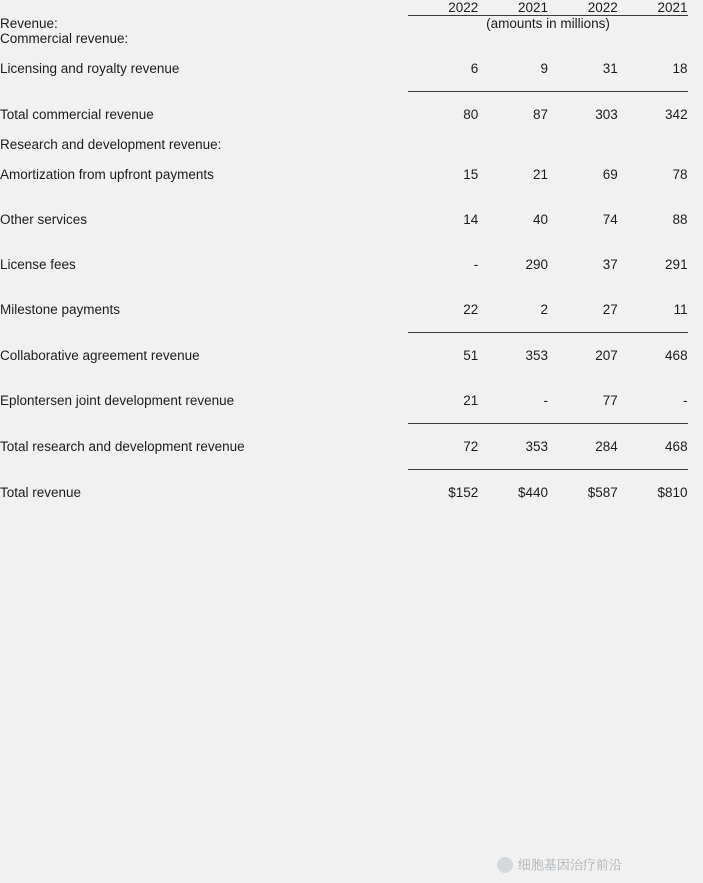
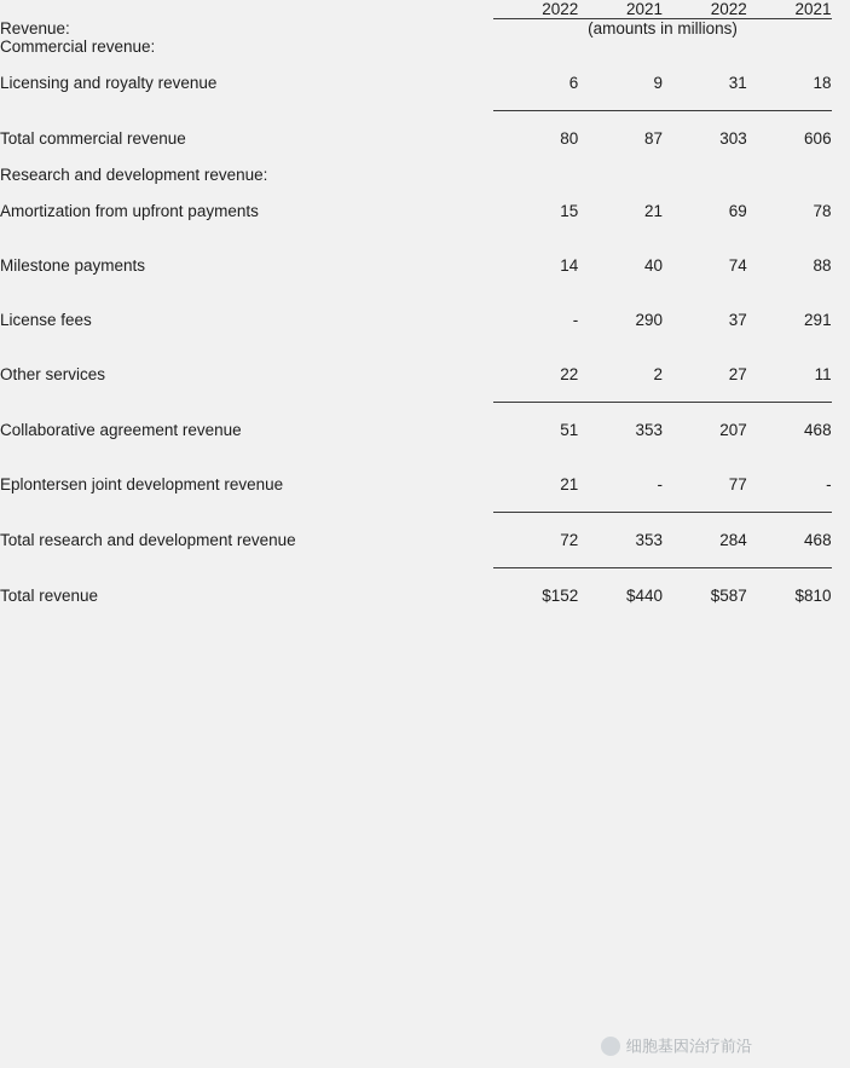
  	2022	2021	2022	2021
  Revenue:	(amounts in millions)
  Commercial revenue:
  Licensing and royalty revenue	6	9	31	18
- Total commercial revenue	80	87	303	342
+ Total commercial revenue	80	87	303	606
  Research and development revenue:
  Amortization from upfront payments	15	21	69	78
- Other services	14	40	74	88
+ Milestone payments	14	40	74	88
  License fees	-	290	37	291
- Milestone payments	22	2	27	11
+ Other services	22	2	27	11
  Collaborative agreement revenue	51	353	207	468
  Eplontersen joint development revenue	21	-	77	-
  Total research and development revenue	72	353	284	468
  Total revenue	$152	$440	$587	$810
  细胞基因治疗前沿
